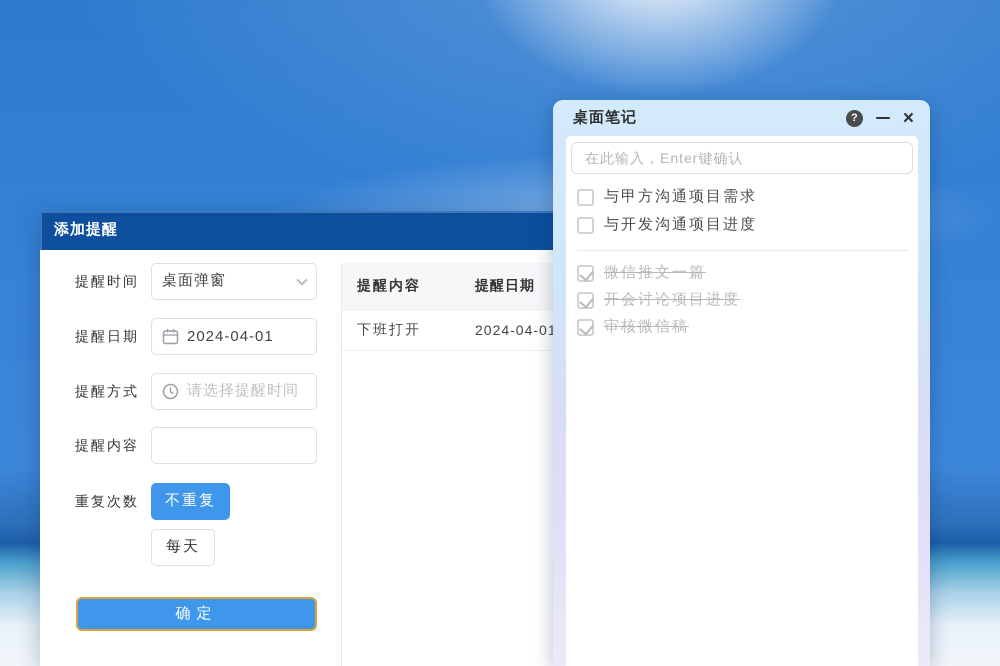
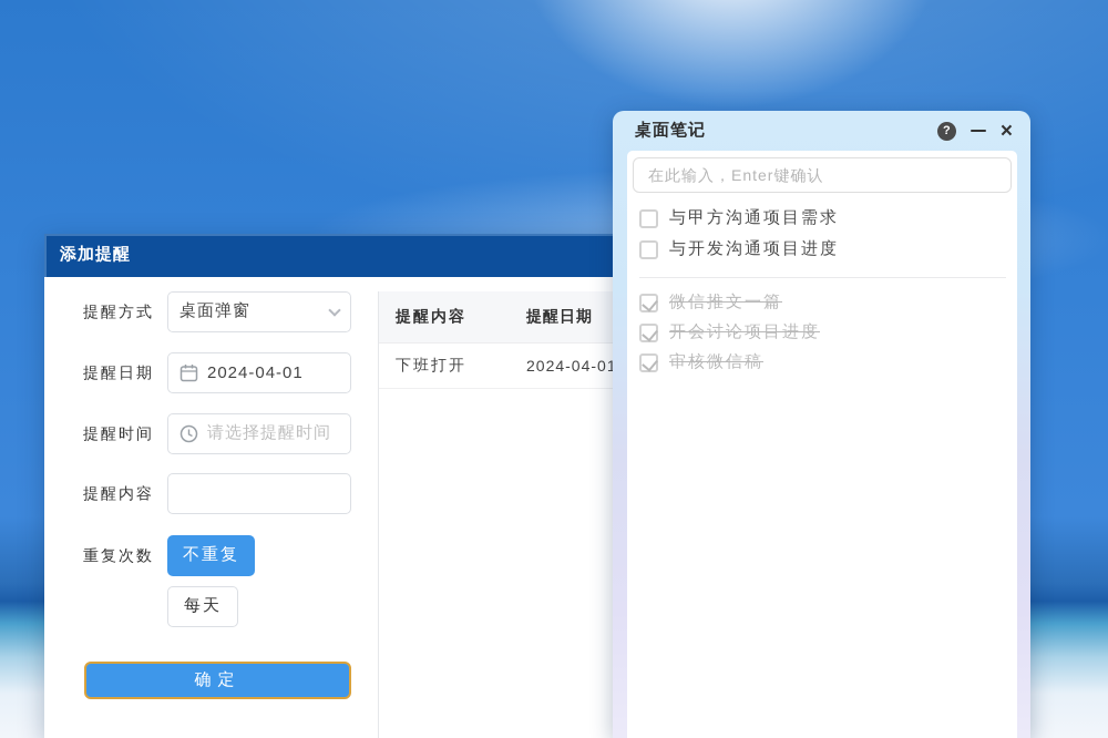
  添加提醒
- 提醒时间
+ 提醒方式
  桌面弹窗
  提醒日期
  2024-04-01
- 提醒方式
+ 提醒时间
  请选择提醒时间
  提醒内容
  重复次数
  不重复
  每天
  确定
  提醒内容
  提醒日期
  下班打开
  2024-04-0
  桌面笔记
  ?
  ×
  在此输入，Enter键确认
  与甲方沟通项目需求
  与开发沟通项目进度
  微信推文一篇
  开会讨论项目进度
  审核微信稿
